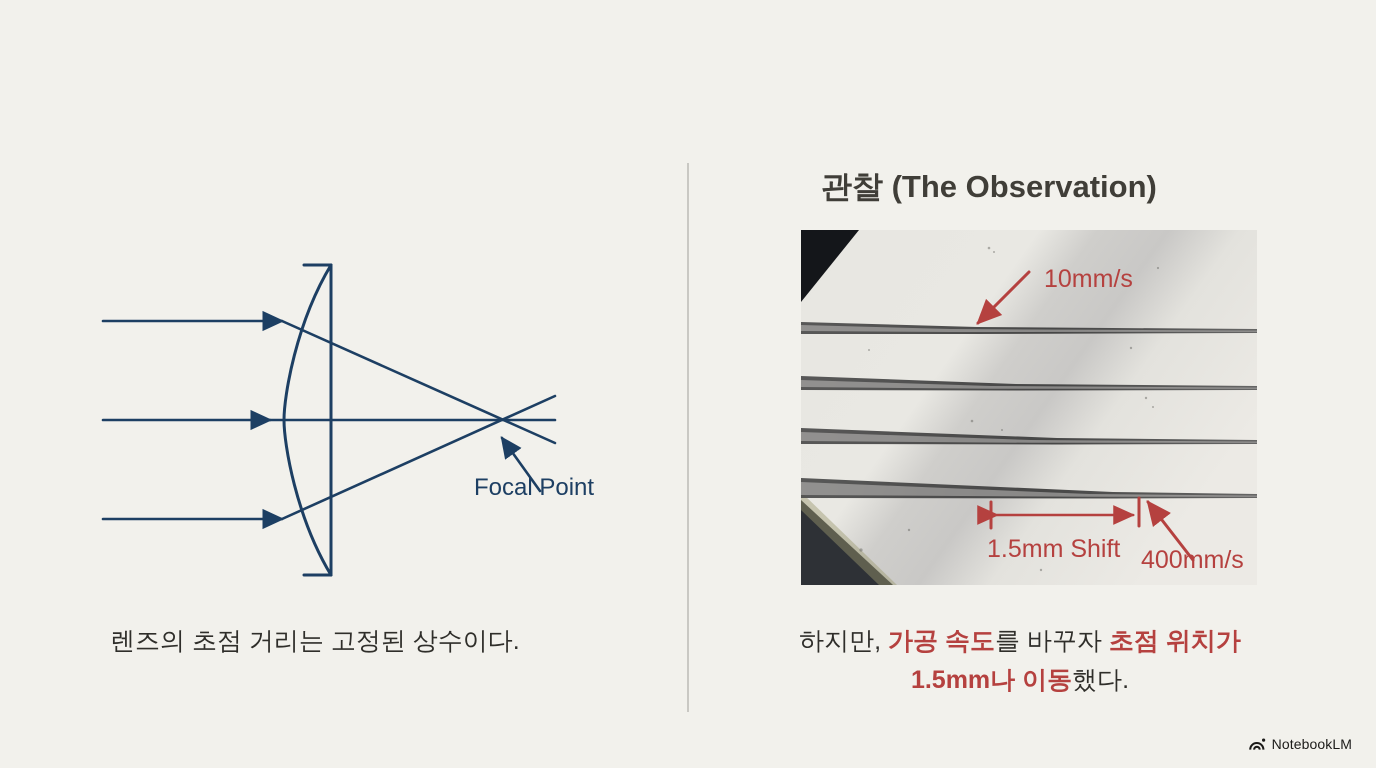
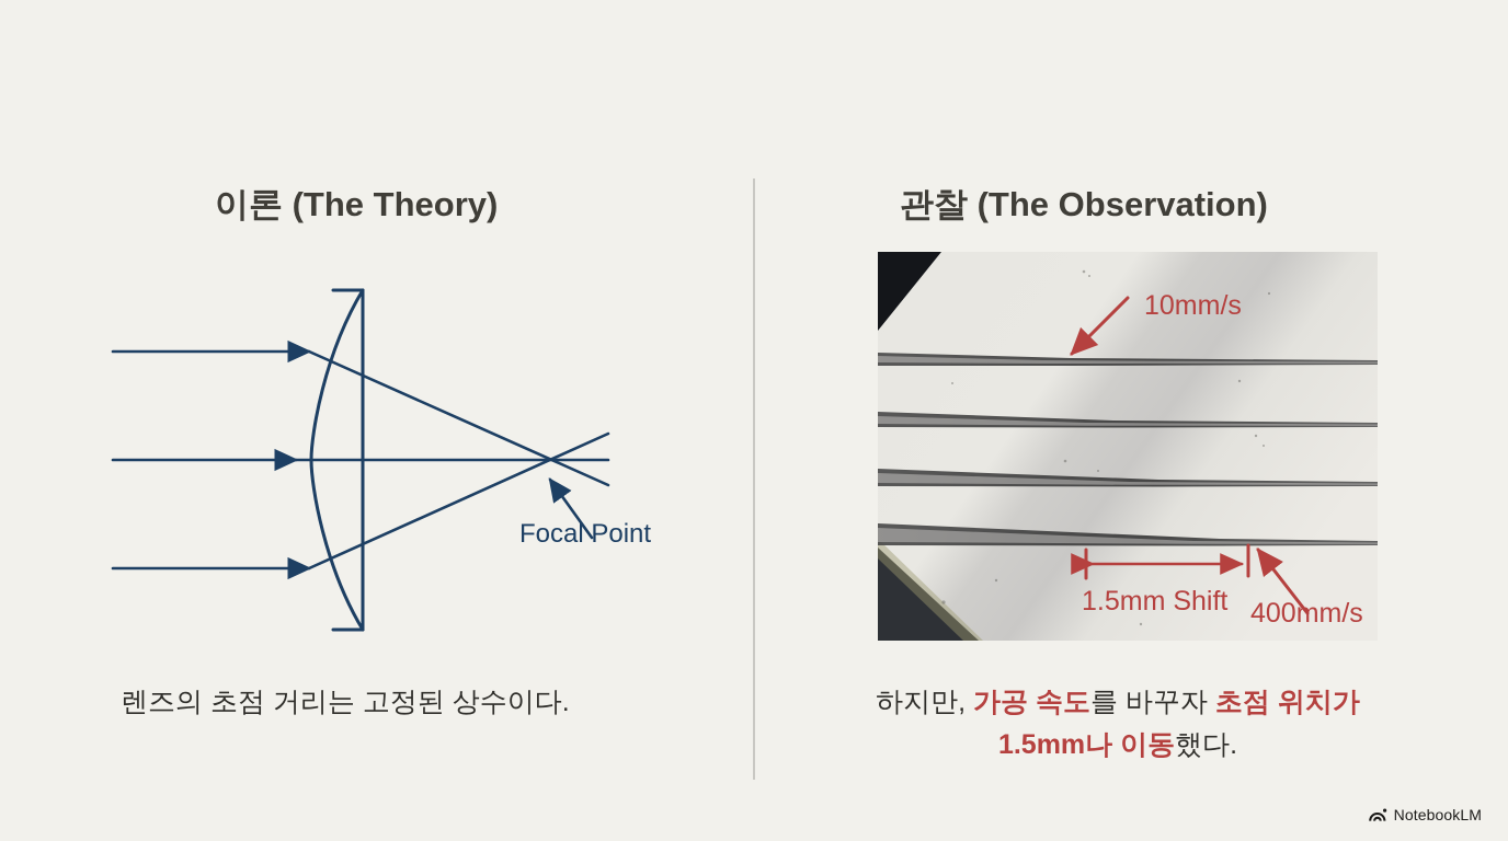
+ 이론 (The Theory)
  Focal Point
  렌즈의 초점 거리는 고정된 상수이다.
  관찰 (The Observation)
  10mm/s
  1.5mm Shift
  400mm/s
  하지만, 가공 속도를 바꾸자 초점 위치가 1.5mm나 이동했다.
  NotebookLM
